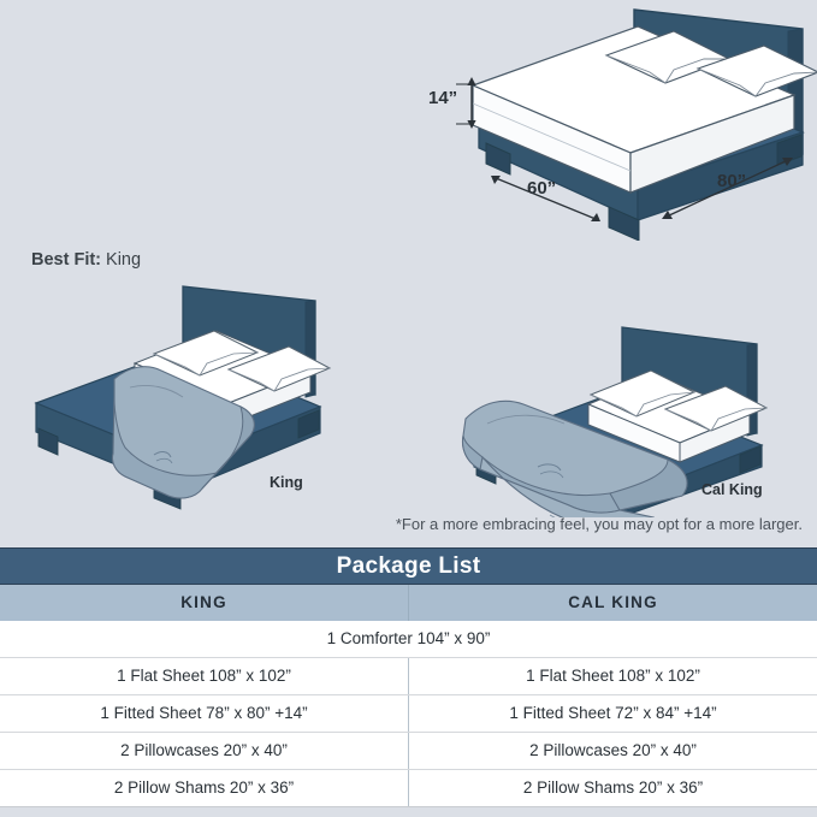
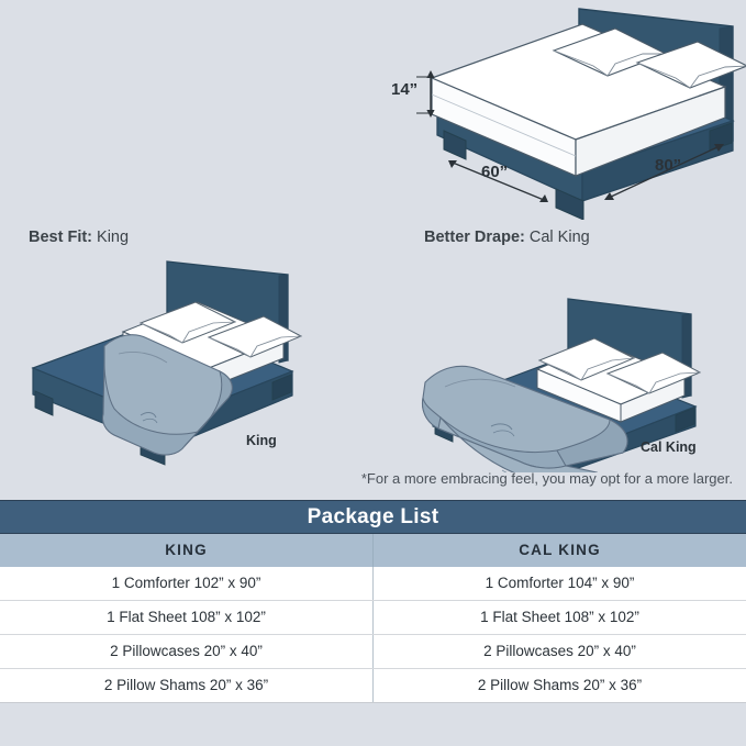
  14”
  60”
  80”
  Best Fit: King
  King
+ Better Drape: Cal King
  Cal King
  *For a more embracing feel, you may opt for a more larger.
  Package List
  KING
  CAL KING
+ 1 Comforter 102” x 90”
  1 Comforter 104” x 90”
  1 Flat Sheet 108” x 102”
  1 Flat Sheet 108” x 102”
- 1 Fitted Sheet 78” x 80” +14”
- 1 Fitted Sheet 72” x 84” +14”
  2 Pillowcases 20” x 40”
  2 Pillowcases 20” x 40”
  2 Pillow Shams 20” x 36”
  2 Pillow Shams 20” x 36”
